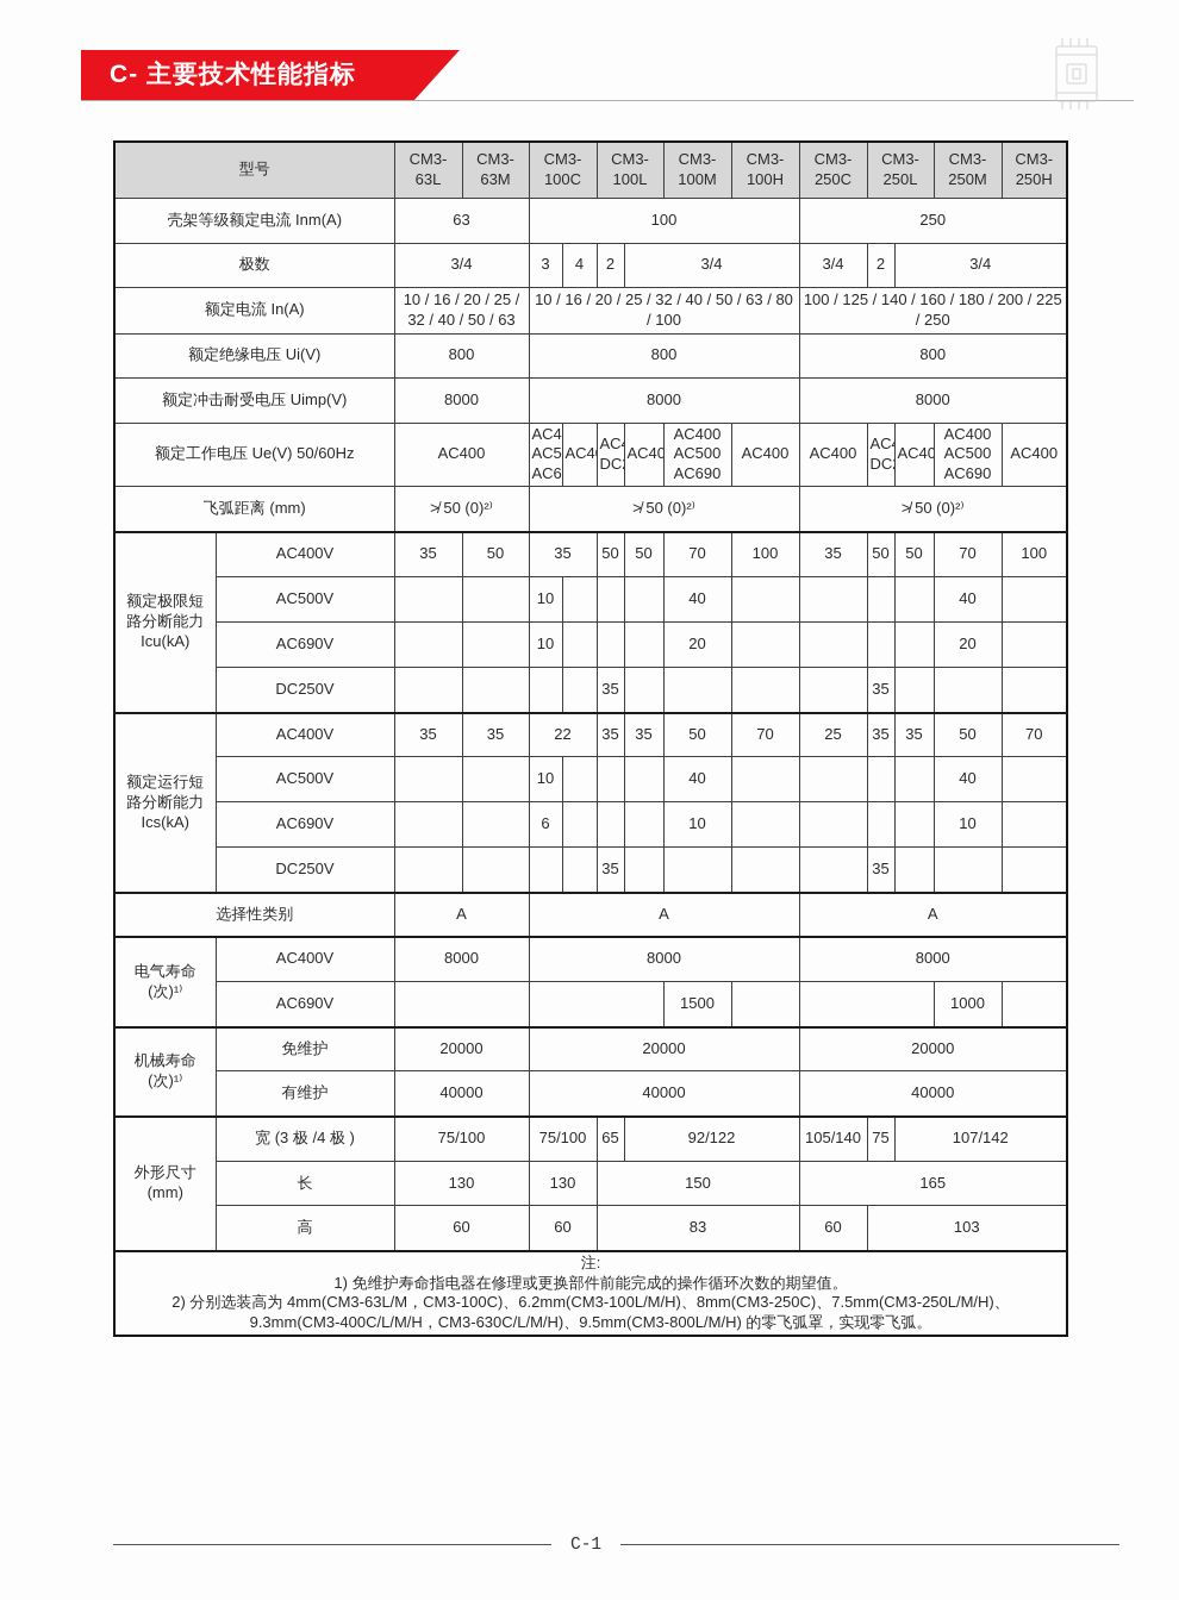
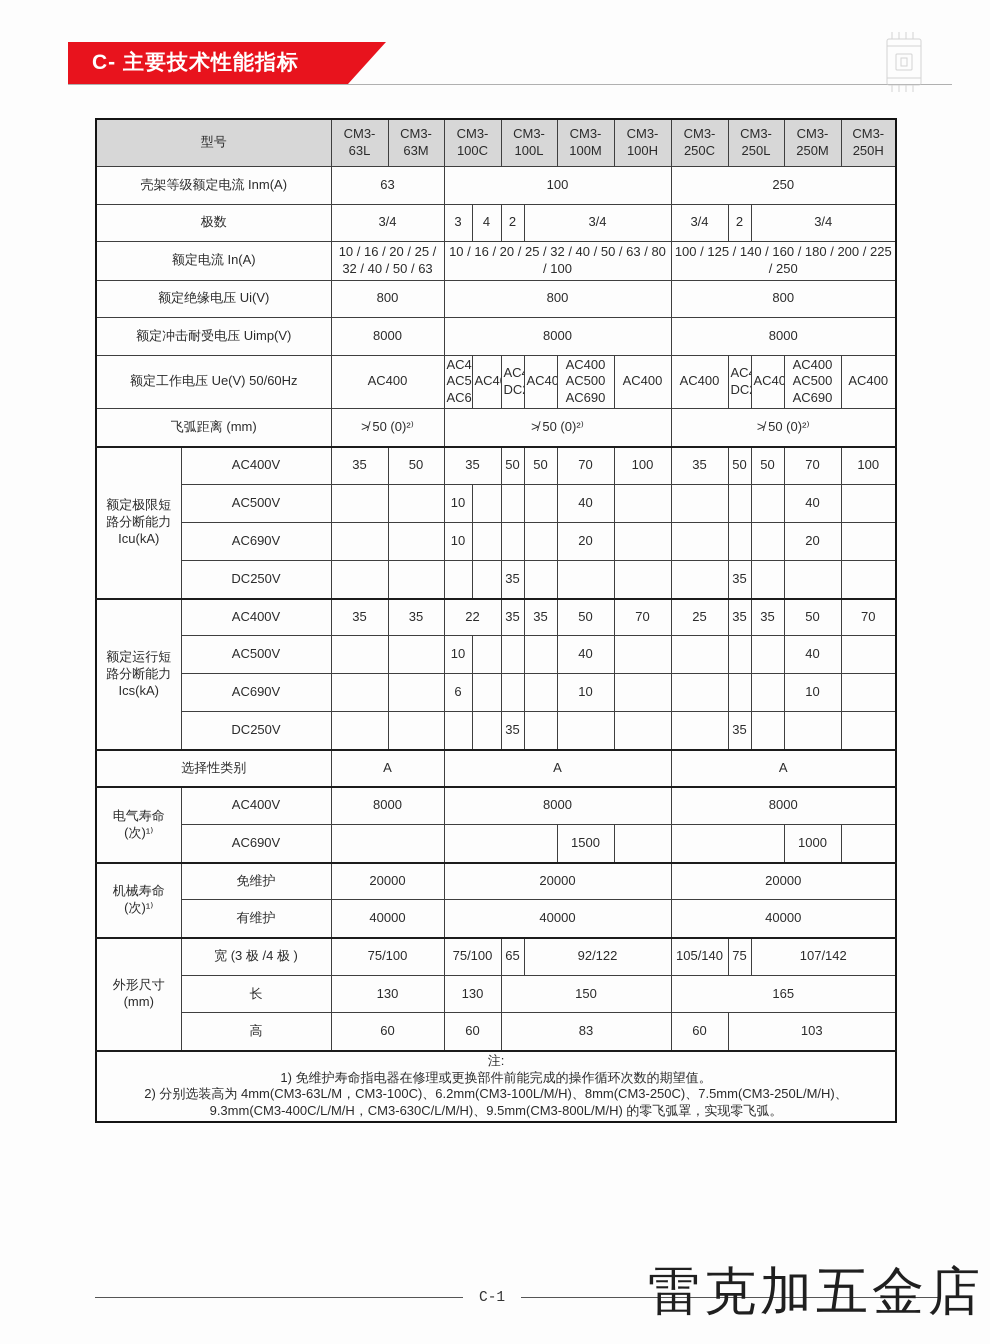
  C- 主要技术性能指标
  型号	CM3- 63L	CM3- 63M	CM3- 100C	CM3- 100L	CM3- 100M	CM3- 100H	CM3- 250C	CM3- 250L	CM3- 250M	CM3- 250H
  壳架等级额定电流 Inm(A)	63	100	250
  极数	3/4	3	4	2	3/4	3/4	2	3/4
  额定电流 In(A)	10 / 16 / 20 / 25 / 32 / 40 / 50 / 63	10 / 16 / 20 / 25 / 32 / 40 / 50 / 63 / 80 / 100	100 / 125 / 140 / 160 / 180 / 200 / 225 / 250
  额定绝缘电压 Ui(V)	800	800	800
  额定冲击耐受电压 Uimp(V)	8000	8000	8000
  额定工作电压 Ue(V) 50/60Hz	AC400	AC4 AC5 AC6	AC4	AC DC	AC40	AC400 AC500 AC690	AC400	AC400	AC DC	AC40	AC400 AC500 AC690	AC400
  飞弧距离 (mm)	≯ 50 (0)²⁾	≯ 50 (0)²⁾	≯ 50 (0)²⁾
  额定极限短 路分断能力 Icu(kA)	AC400V	35	50	35	50	50	70	100	35	50	50	70	100
  AC500V			10				40					40
  AC690V			10				20					20
  DC250V					35					35
  额定运行短 路分断能力 Ics(kA)	AC400V	35	35	22	35	35	50	70	25	35	35	50	70
  AC500V			10				40					40
  AC690V			6				10					10
  DC250V					35					35
  选择性类别	A	A	A
  电气寿命 (次)¹⁾	AC400V	8000	8000	8000
  AC690V			1500			1000
  机械寿命 (次)¹⁾	免维护	20000	20000	20000
  有维护	40000	40000	40000
  外形尺寸 (mm)	宽 (3 极 /4 极 )	75/100	75/100	65	92/122	105/140	75	107/142
  长	130	130	150	165
  高	60	60	83	60	103
  注: 1) 免维护寿命指电器在修理或更换部件前能完成的操作循环次数的期望值。 2) 分别选装高为 4mm(CM3-63L/M，CM3-100C)、6.2mm(CM3-100L/M/H)、8mm(CM3-250C)、7.5mm(CM3-250L/M/H)、 9.3mm(CM3-400C/L/M/H，CM3-630C/L/M/H)、9.5mm(CM3-800L/M/H) 的零飞弧罩，实现零飞弧。
  C-1
+ 雷克加五金店
